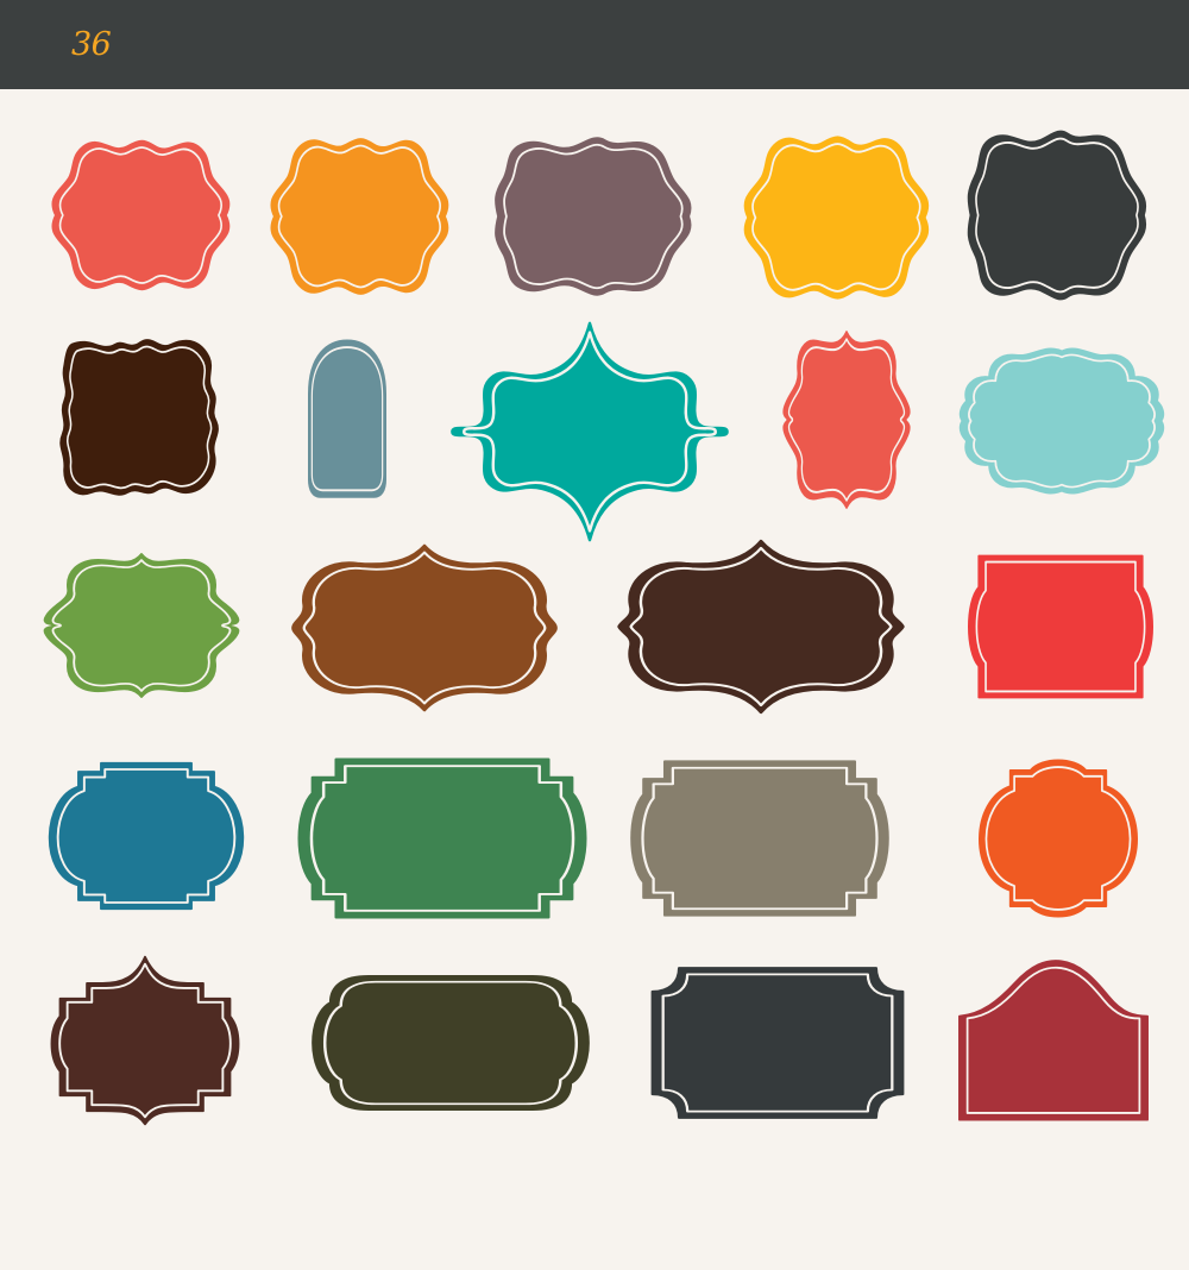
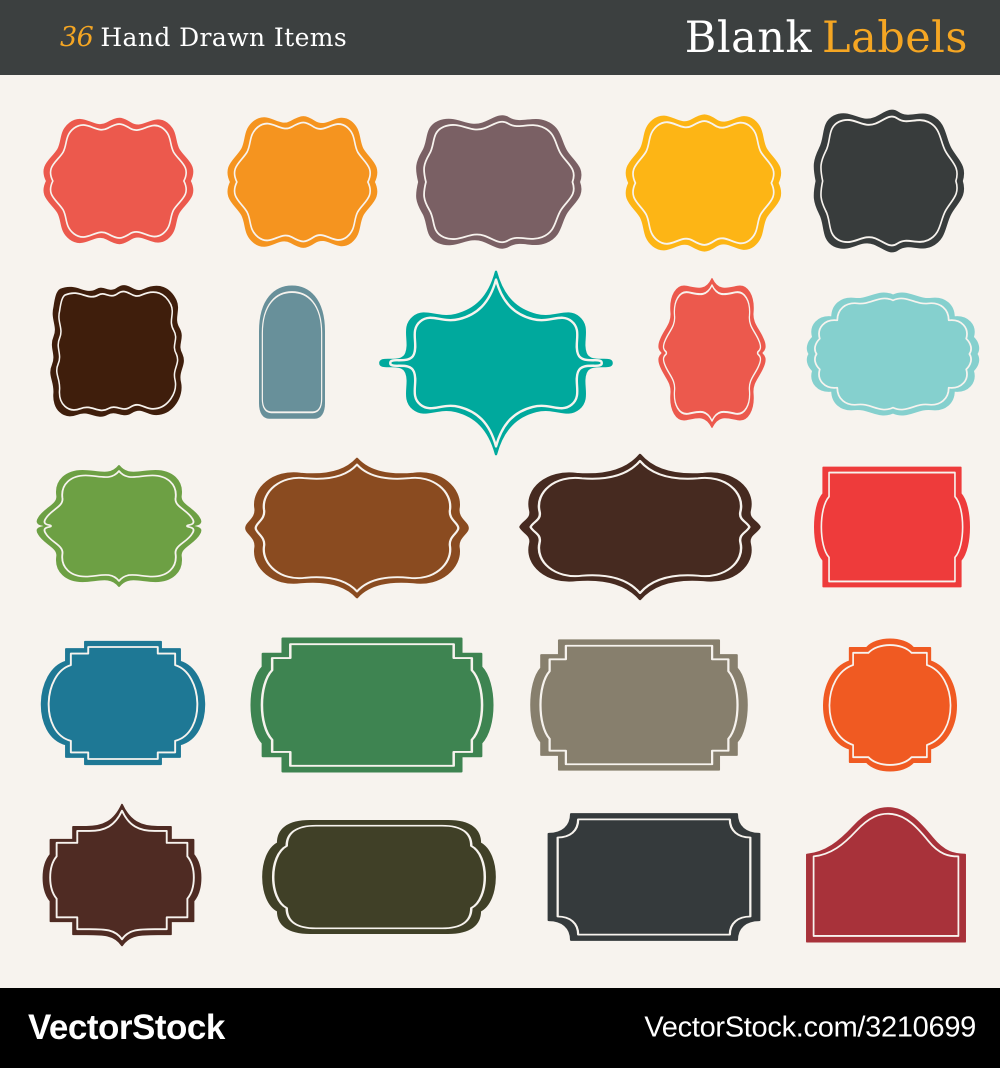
  36
+ Hand Drawn Items
+ Blank
+ Labels
+ VectorStock
+ VectorStock.com/3210699
